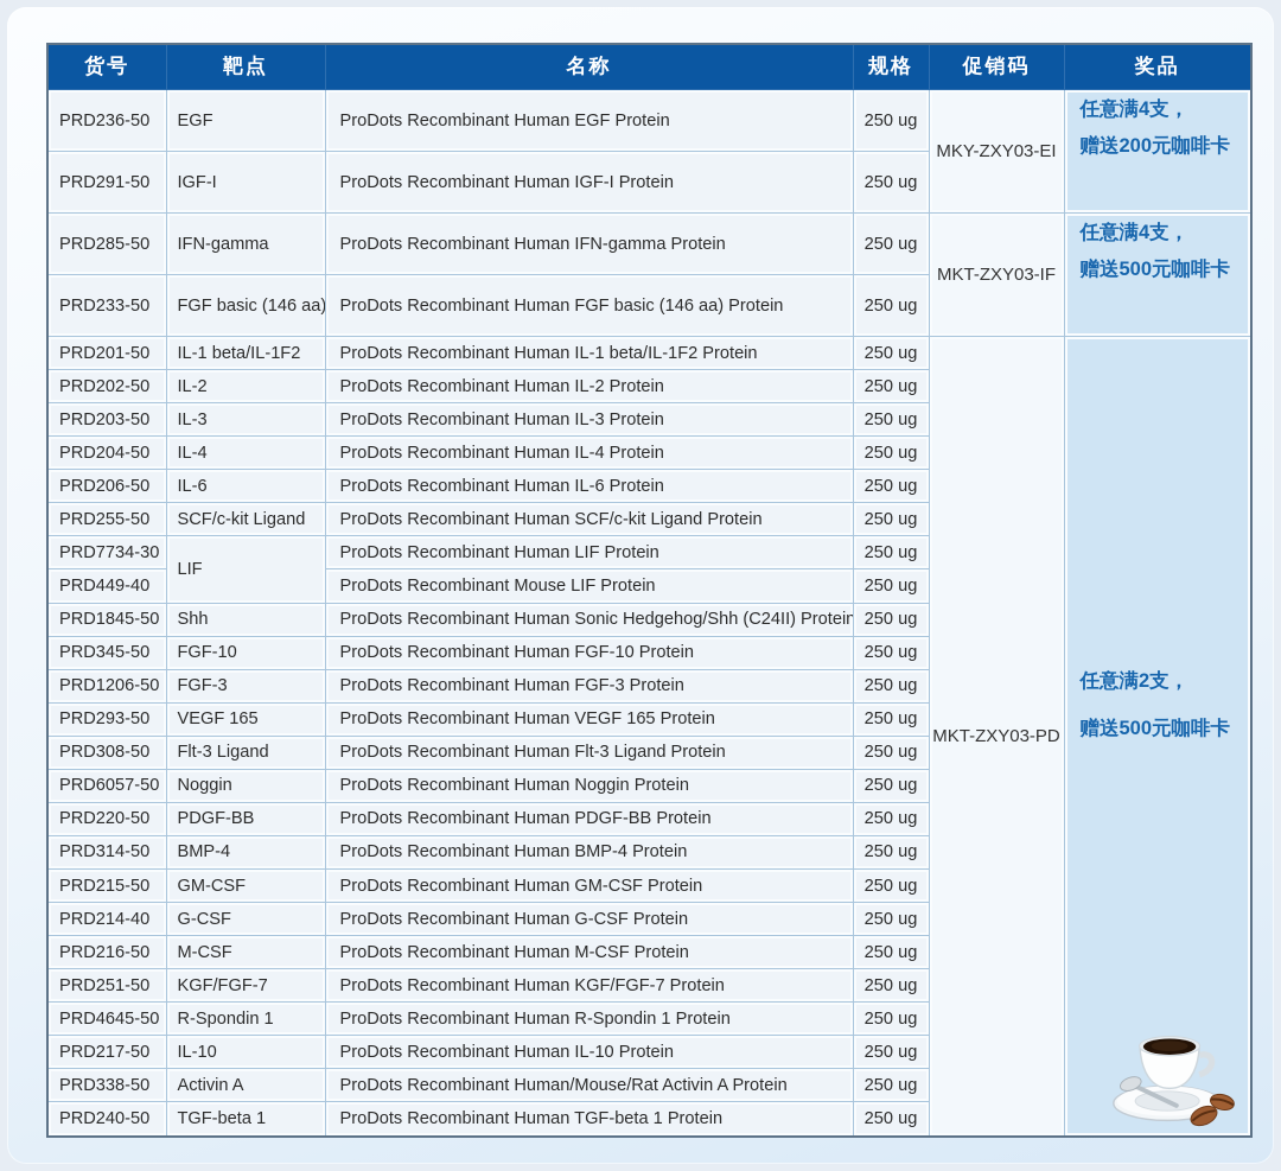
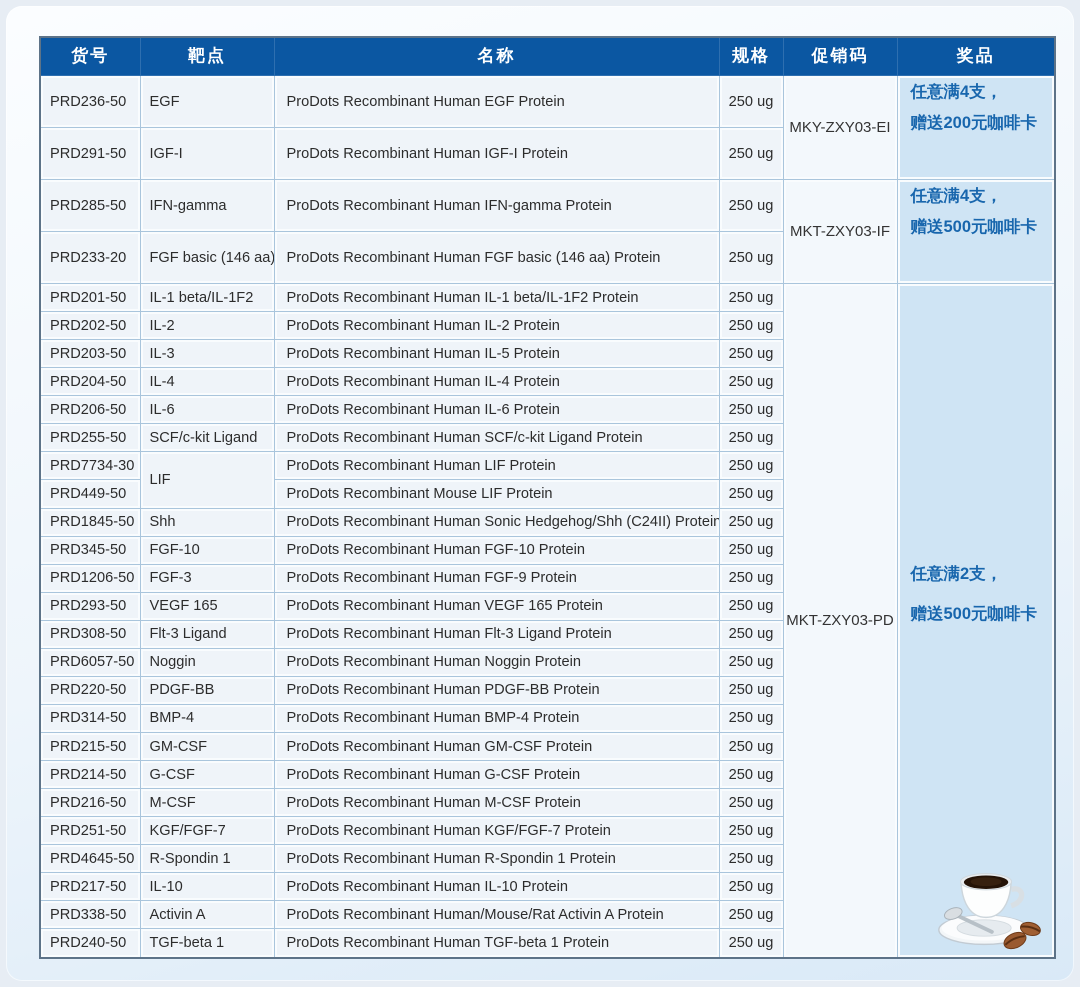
  货号	靶点	名称	规格	促销码	奖品
  PRD236-50	EGF	ProDots Recombinant Human EGF Protein	250 ug	MKY-ZXY03-EI	任意满4支，赠送200元咖啡卡
  PRD291-50	IGF-I	ProDots Recombinant Human IGF-I Protein	250 ug
  PRD285-50	IFN-gamma	ProDots Recombinant Human IFN-gamma Protein	250 ug	MKT-ZXY03-IF	任意满4支，赠送500元咖啡卡
- PRD233-50	FGF basic (146 aa)	ProDots Recombinant Human FGF basic (146 aa) Protein	250 ug
+ PRD233-20	FGF basic (146 aa)	ProDots Recombinant Human FGF basic (146 aa) Protein	250 ug
  PRD201-50	IL-1 beta/IL-1F2	ProDots Recombinant Human IL-1 beta/IL-1F2 Protein	250 ug	MKT-ZXY03-PD	任意满2支，赠送500元咖啡卡
  PRD202-50	IL-2	ProDots Recombinant Human IL-2 Protein	250 ug
- PRD203-50	IL-3	ProDots Recombinant Human IL-3 Protein	250 ug
+ PRD203-50	IL-3	ProDots Recombinant Human IL-5 Protein	250 ug
  PRD204-50	IL-4	ProDots Recombinant Human IL-4 Protein	250 ug
  PRD206-50	IL-6	ProDots Recombinant Human IL-6 Protein	250 ug
  PRD255-50	SCF/c-kit Ligand	ProDots Recombinant Human SCF/c-kit Ligand Protein	250 ug
  PRD7734-30	LIF	ProDots Recombinant Human LIF Protein	250 ug
- PRD449-40	ProDots Recombinant Mouse LIF Protein	250 ug
+ PRD449-50	ProDots Recombinant Mouse LIF Protein	250 ug
  PRD1845-50	Shh	ProDots Recombinant Human Sonic Hedgehog/Shh (C24II) Protein	250 ug
  PRD345-50	FGF-10	ProDots Recombinant Human FGF-10 Protein	250 ug
- PRD1206-50	FGF-3	ProDots Recombinant Human FGF-3 Protein	250 ug
+ PRD1206-50	FGF-3	ProDots Recombinant Human FGF-9 Protein	250 ug
  PRD293-50	VEGF 165	ProDots Recombinant Human VEGF 165 Protein	250 ug
  PRD308-50	Flt-3 Ligand	ProDots Recombinant Human Flt-3 Ligand Protein	250 ug
  PRD6057-50	Noggin	ProDots Recombinant Human Noggin Protein	250 ug
  PRD220-50	PDGF-BB	ProDots Recombinant Human PDGF-BB Protein	250 ug
  PRD314-50	BMP-4	ProDots Recombinant Human BMP-4 Protein	250 ug
  PRD215-50	GM-CSF	ProDots Recombinant Human GM-CSF Protein	250 ug
- PRD214-40	G-CSF	ProDots Recombinant Human G-CSF Protein	250 ug
+ PRD214-50	G-CSF	ProDots Recombinant Human G-CSF Protein	250 ug
  PRD216-50	M-CSF	ProDots Recombinant Human M-CSF Protein	250 ug
  PRD251-50	KGF/FGF-7	ProDots Recombinant Human KGF/FGF-7 Protein	250 ug
  PRD4645-50	R-Spondin 1	ProDots Recombinant Human R-Spondin 1 Protein	250 ug
  PRD217-50	IL-10	ProDots Recombinant Human IL-10 Protein	250 ug
  PRD338-50	Activin A	ProDots Recombinant Human/Mouse/Rat Activin A Protein	250 ug
  PRD240-50	TGF-beta 1	ProDots Recombinant Human TGF-beta 1 Protein	250 ug
